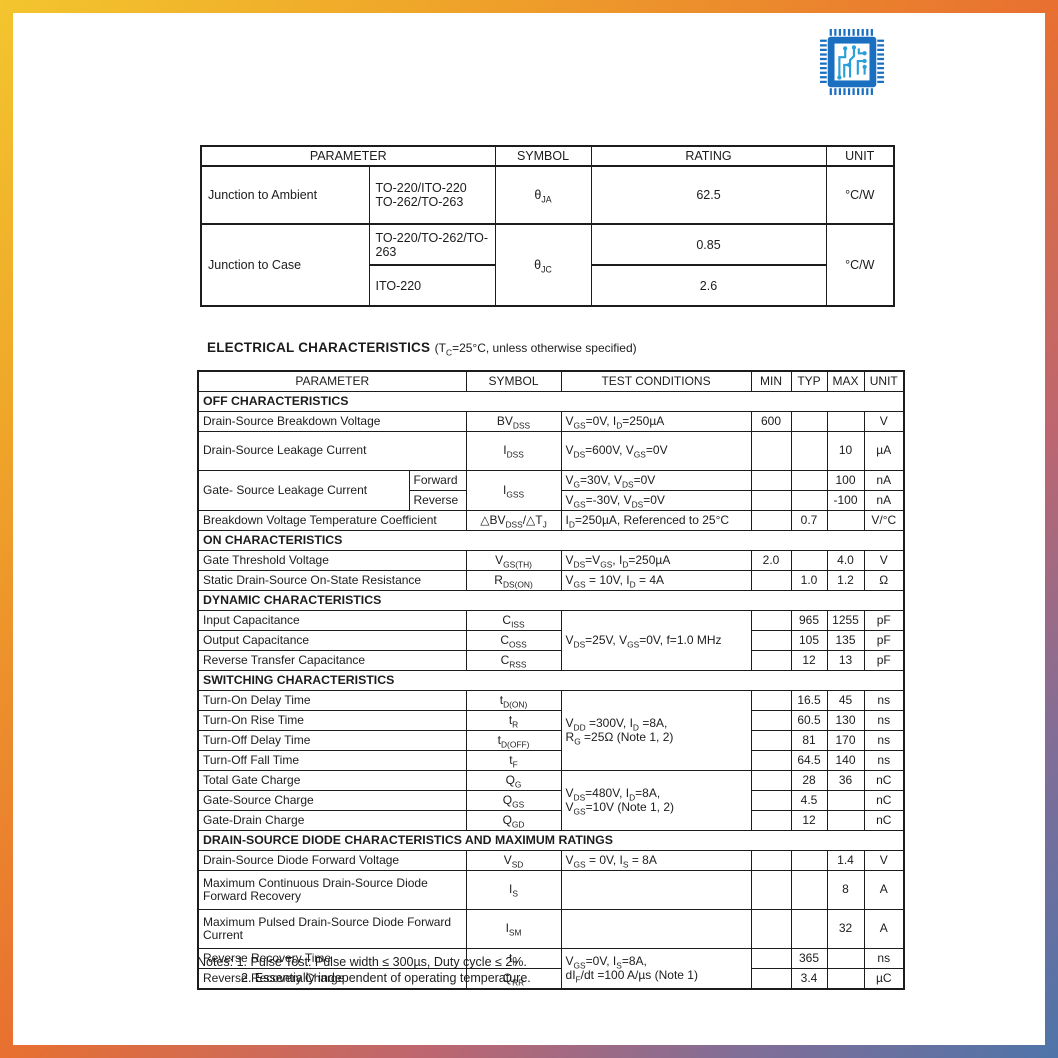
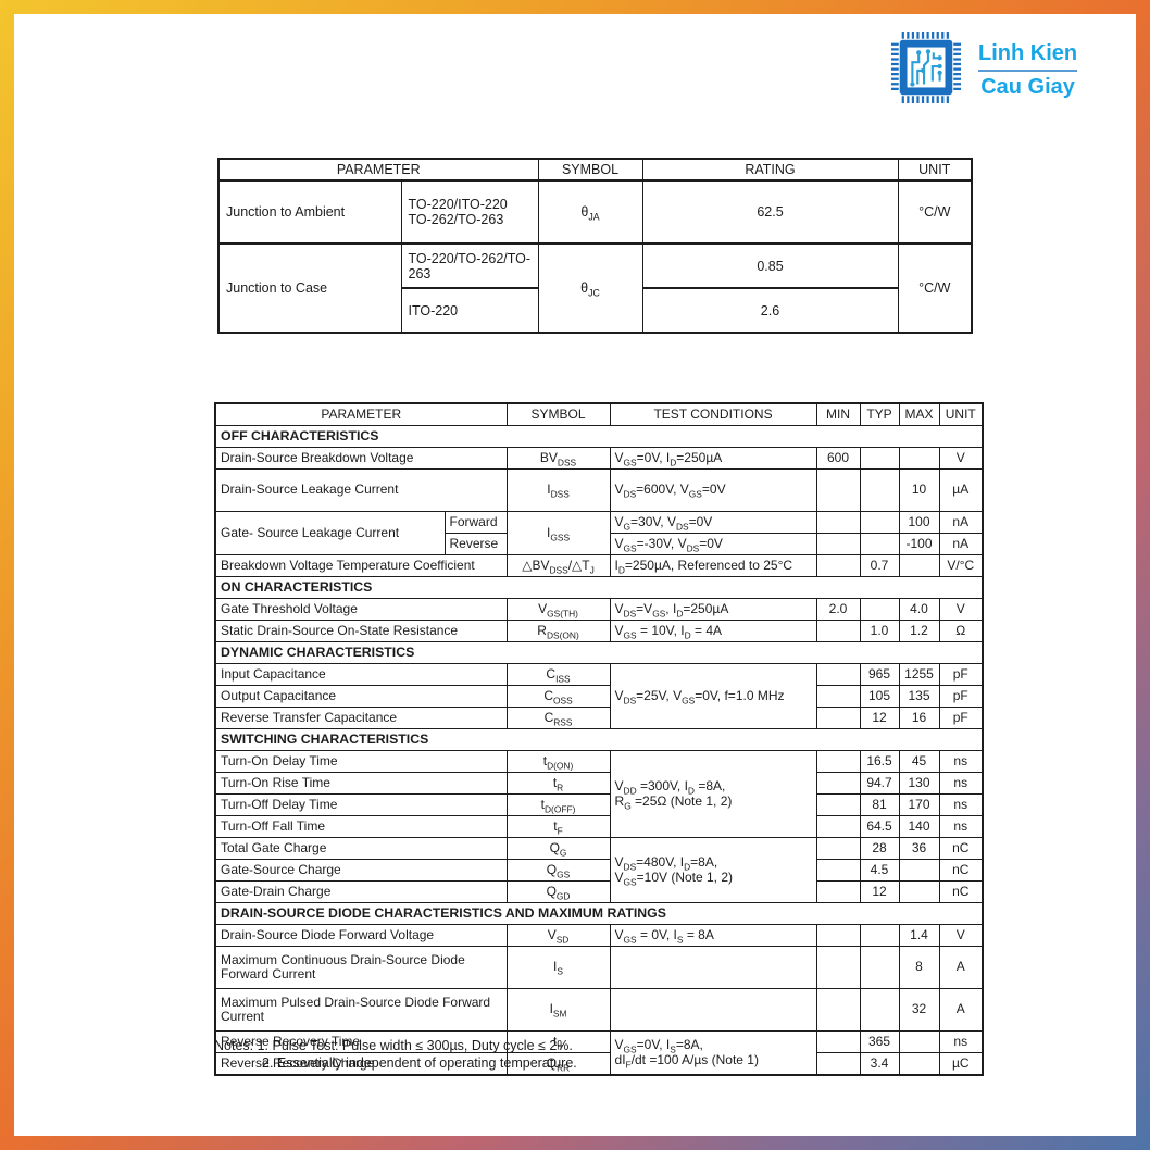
+ Linh Kien Cau Giay
  PARAMETER	SYMBOL	RATING	UNIT
  Junction to Ambient	TO-220/ITO-220TO-262/TO-263	θJA	62.5	°C/W
  Junction to Case	TO-220/TO-262/TO-263	θJC	0.85	°C/W
  ITO-220	2.6
- ELECTRICAL CHARACTERISTICS (TC=25°C, unless otherwise specified)
  PARAMETER	SYMBOL	TEST CONDITIONS	MIN	TYP	MAX	UNIT
  OFF CHARACTERISTICS
  Drain-Source Breakdown Voltage	BVDSS	VGS=0V, ID=250µA	600			V
  Drain-Source Leakage Current	IDSS	VDS=600V, VGS=0V			10	µA
  Gate- Source Leakage Current	Forward	IGSS	VG=30V, VDS=0V			100	nA
  Reverse	VGS=-30V, VDS=0V			-100	nA
  Breakdown Voltage Temperature Coefficient	△BVDSS/△TJ	ID=250µA, Referenced to 25°C		0.7		V/°C
  ON CHARACTERISTICS
  Gate Threshold Voltage	VGS(TH)	VDS=VGS, ID=250µA	2.0		4.0	V
  Static Drain-Source On-State Resistance	RDS(ON)	VGS = 10V, ID = 4A		1.0	1.2	Ω
  DYNAMIC CHARACTERISTICS
  Input Capacitance	CISS	VDS=25V, VGS=0V, f=1.0 MHz		965	1255	pF
  Output Capacitance	COSS		105	135	pF
- Reverse Transfer Capacitance	CRSS		12	13	pF
+ Reverse Transfer Capacitance	CRSS		12	16	pF
  SWITCHING CHARACTERISTICS
  Turn-On Delay Time	tD(ON)	VDD =300V, ID =8A,RG =25Ω (Note 1, 2)		16.5	45	ns
- Turn-On Rise Time	tR		60.5	130	ns
+ Turn-On Rise Time	tR		94.7	130	ns
  Turn-Off Delay Time	tD(OFF)		81	170	ns
  Turn-Off Fall Time	tF		64.5	140	ns
  Total Gate Charge	QG	VDS=480V, ID=8A,VGS=10V (Note 1, 2)		28	36	nC
  Gate-Source Charge	QGS		4.5		nC
  Gate-Drain Charge	QGD		12		nC
  DRAIN-SOURCE DIODE CHARACTERISTICS AND MAXIMUM RATINGS
  Drain-Source Diode Forward Voltage	VSD	VGS = 0V, IS = 8A			1.4	V
- Maximum Continuous Drain-Source Diode Forward Recovery	IS				8	A
+ Maximum Continuous Drain-Source Diode Forward Current	IS				8	A
  Maximum Pulsed Drain-Source Diode Forward Current	ISM				32	A
  Reverse Recovery Time	trr	VGS=0V, IS=8A,dIF/dt =100 A/µs (Note 1)		365		ns
  Reverse Recovery Charge	QRR		3.4		µC
  Notes: 1. Pulse Test: Pulse width ≤ 300µs, Duty cycle ≤ 2%.
  2. Essentially independent of operating temperature.
